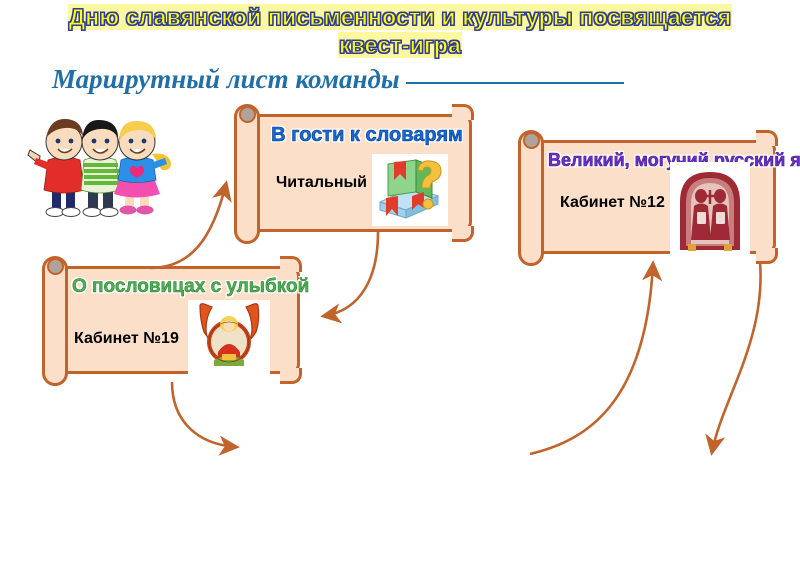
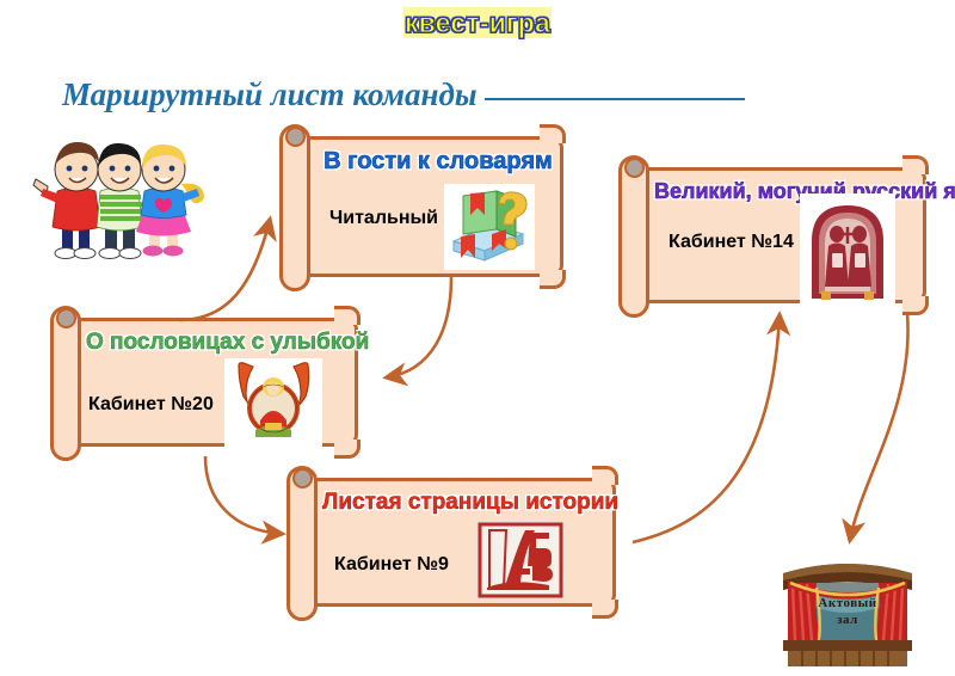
- Дню славянской письменности и культуры посвящается
  квест-игра
  Маршрутный лист команды
  В гости к словарям
  Читальный
  Великий, могучий русски
- Кабинет №12
+ Кабинет №14
  О пословицах с улыбко
- Кабинет №19
+ Кабинет №20
+ Листая страницы истории
+ Кабинет №9
+ Актовый
+ зал
